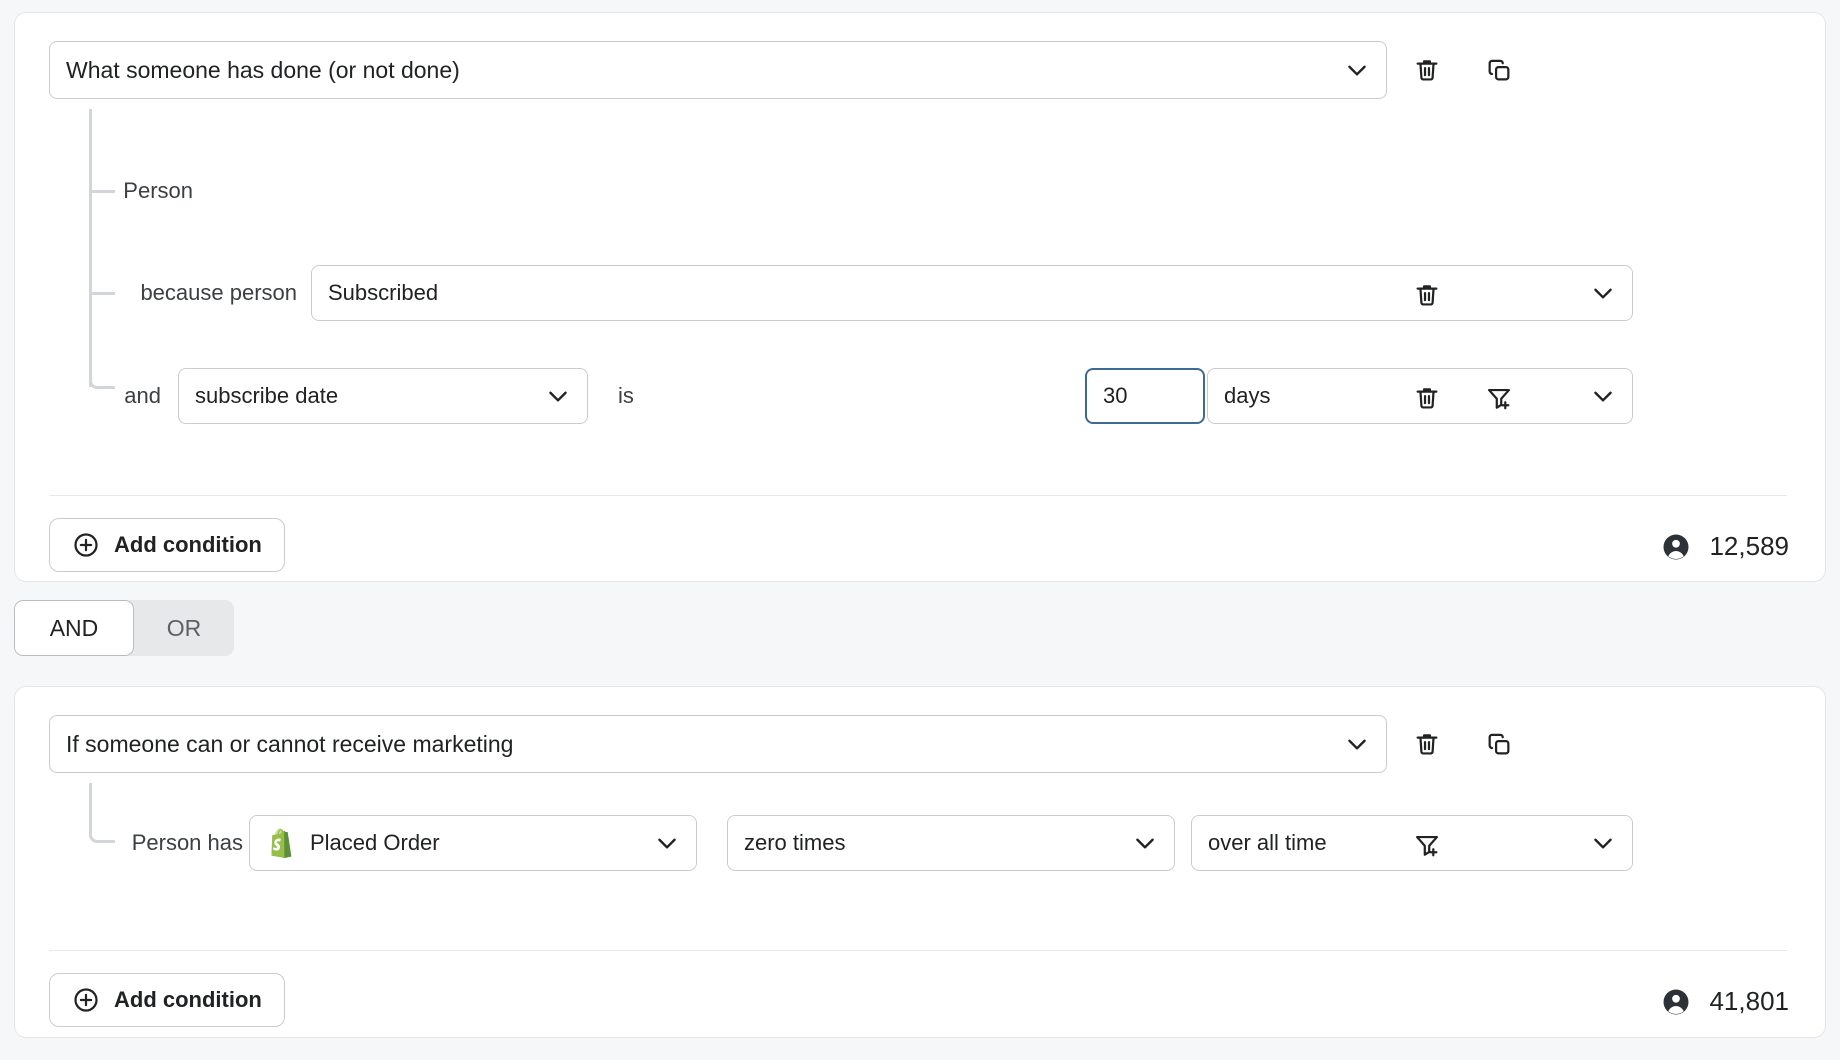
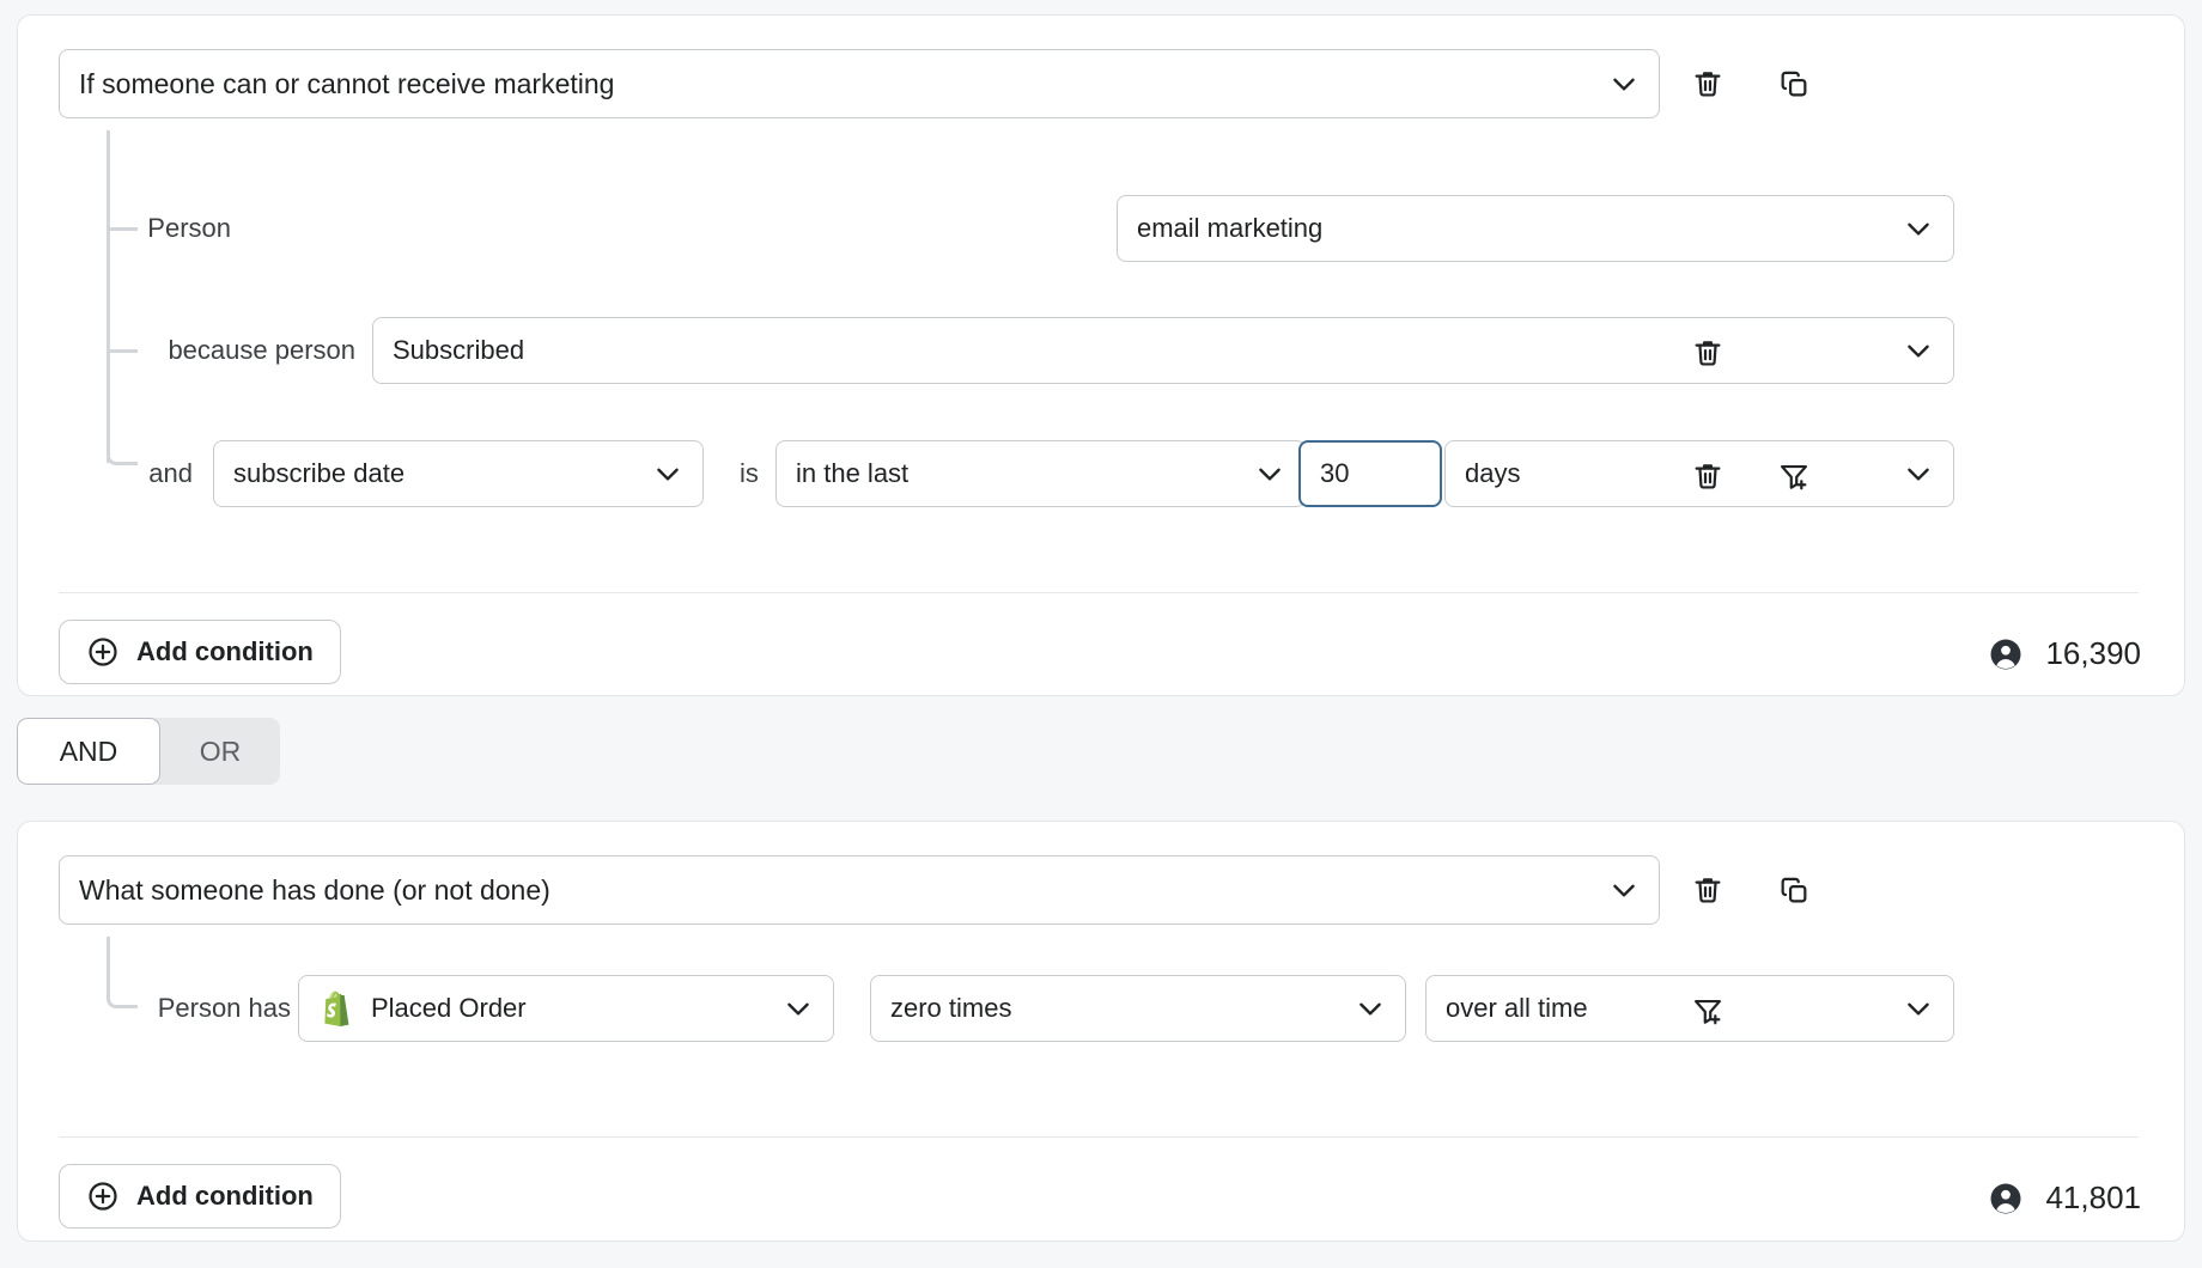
- What someone has done (or not done)
+ If someone can or cannot receive marketing
  Person
+ email marketing
  because person
  Subscribed
  and
  subscribe date
  is
+ in the last
  30
  days
  Add condition
- 12,589
+ 16,390
  AND
  OR
- If someone can or cannot receive marketing
+ What someone has done (or not done)
  Person has
  Placed Order
  zero times
  over all time
  Add condition
  41,801
